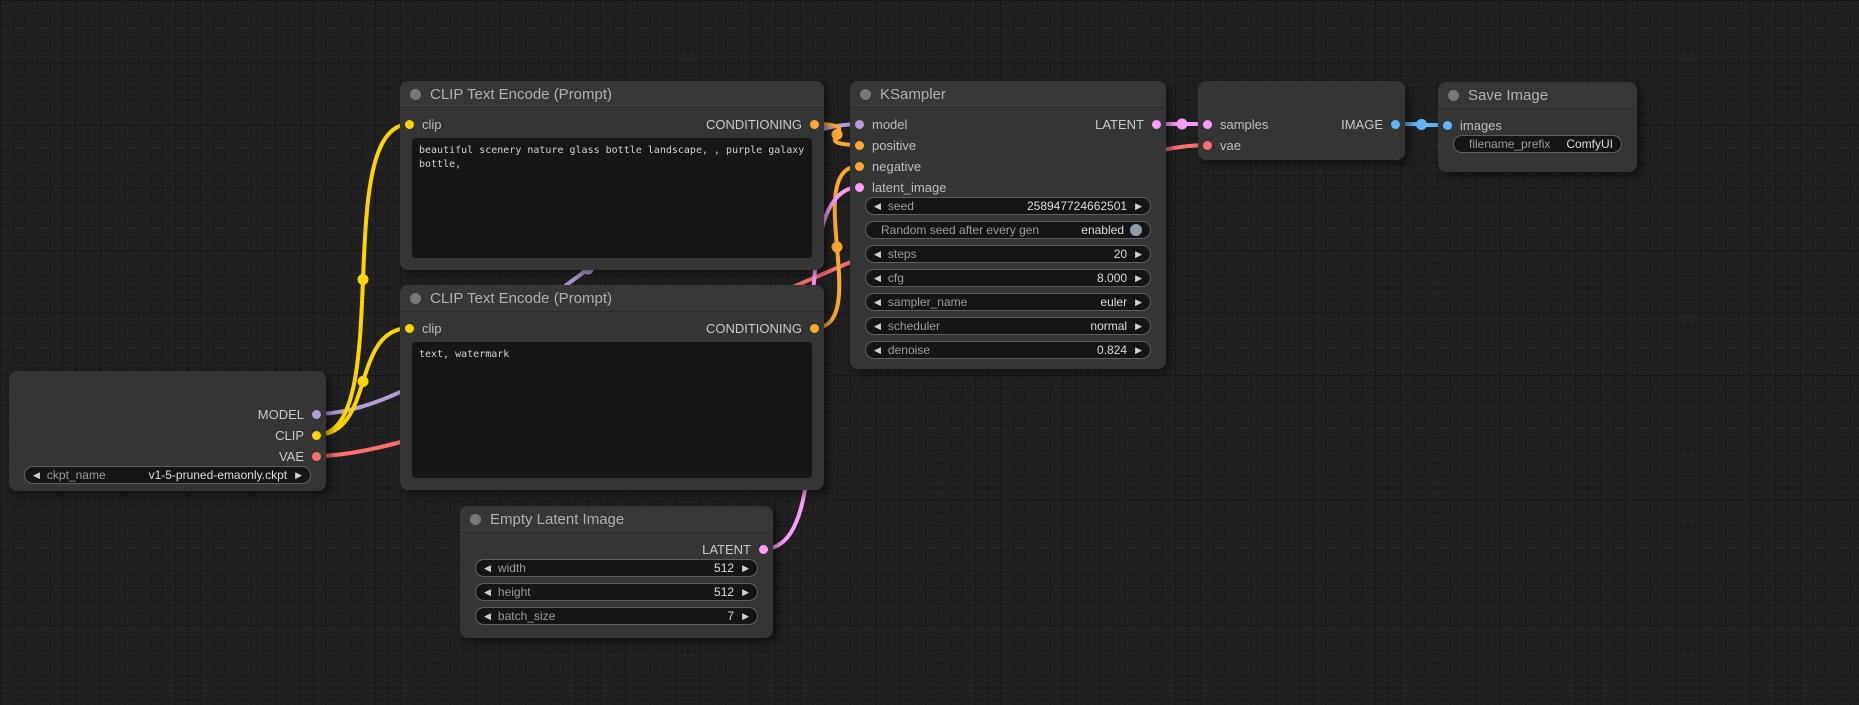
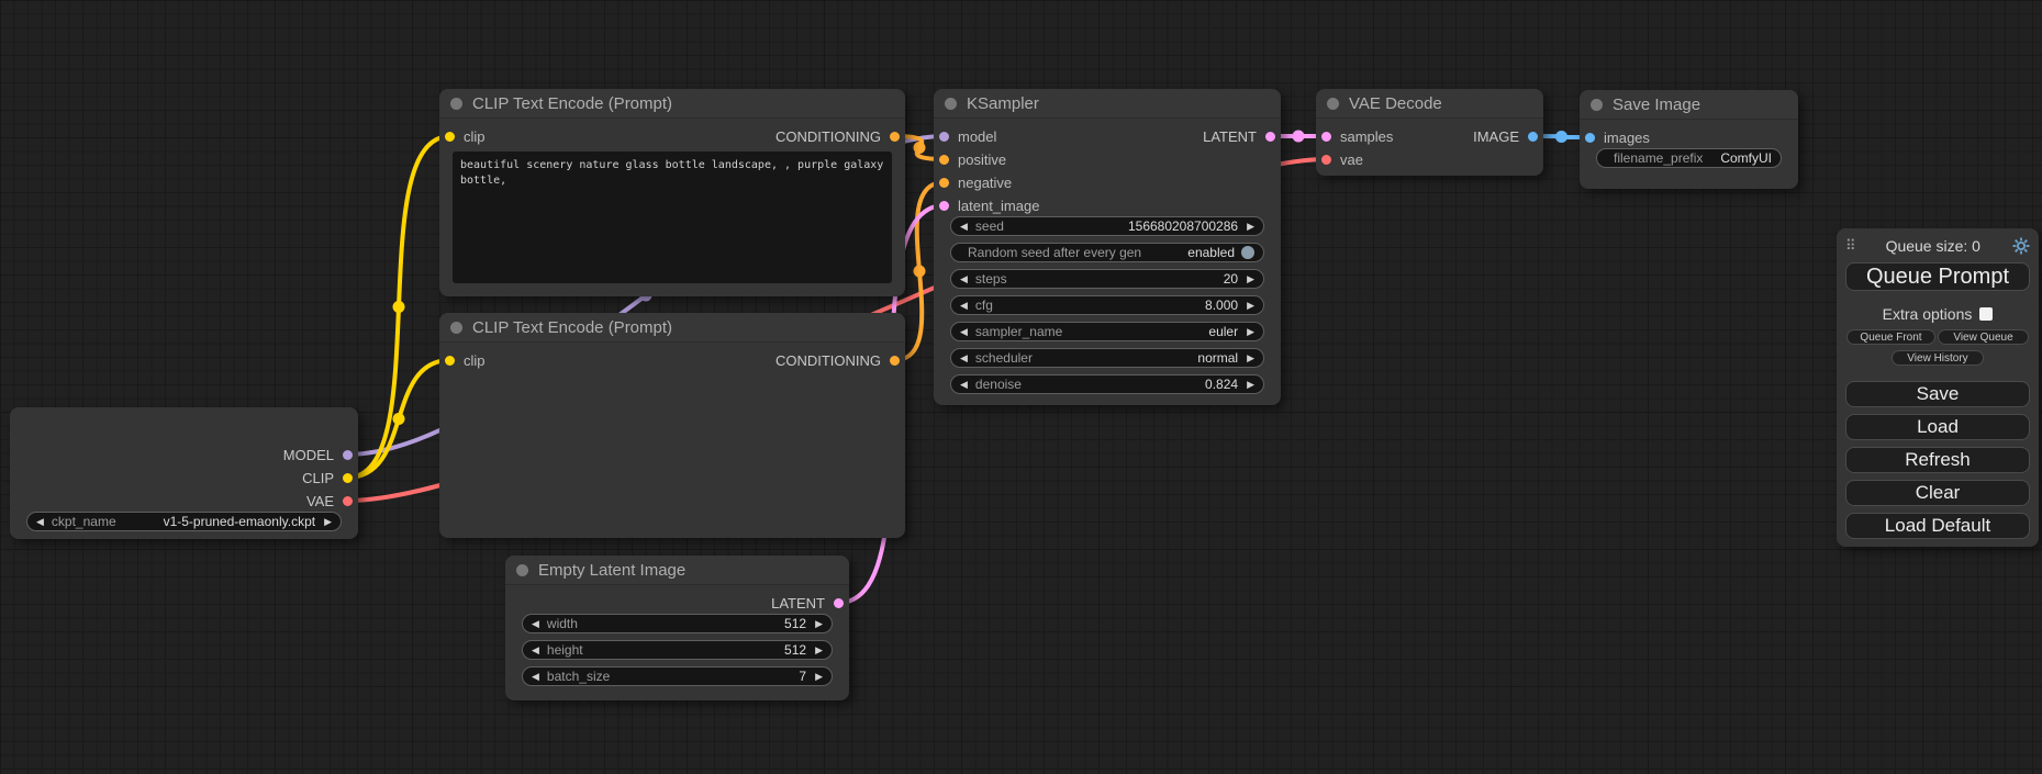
  MODEL
  CLIP
  VAE
  ◀
  ckpt_name
  v1-5-pruned-emaonly.ckpt
  ▶
  CLIP Text Encode (Prompt)
  clip
  CONDITIONING
  beautiful scenery nature glass bottle landscape, , purple galaxy bottle,
  CLIP Text Encode (Prompt)
  clip
  CONDITIONING
- text, watermark
  Empty Latent Image
  LATENT
  ◀
  width
  512
  ▶
  ◀
  height
  512
  ▶
  ◀
  batch_size
  7
  ▶
  KSampler
  model
  positive
  negative
  latent_image
  LATENT
  ◀
  seed
- 258947724662501
+ 156680208700286
  ▶
  Random seed after every gen
  enabled
  ◀
  steps
  20
  ▶
  ◀
  cfg
  8.000
  ▶
  ◀
  sampler_name
  euler
  ▶
  ◀
  scheduler
  normal
  ▶
  ◀
  denoise
  0.824
  ▶
+ VAE Decode
  samples
  vae
  IMAGE
  Save Image
  images
  filename_prefix
  ComfyUI
+ ⠿
+ Queue size: 0
+ Queue Prompt
+ Extra options
+ Queue Front
+ View Queue
+ View History
+ Save
+ Load
+ Refresh
+ Clear
+ Load Default
